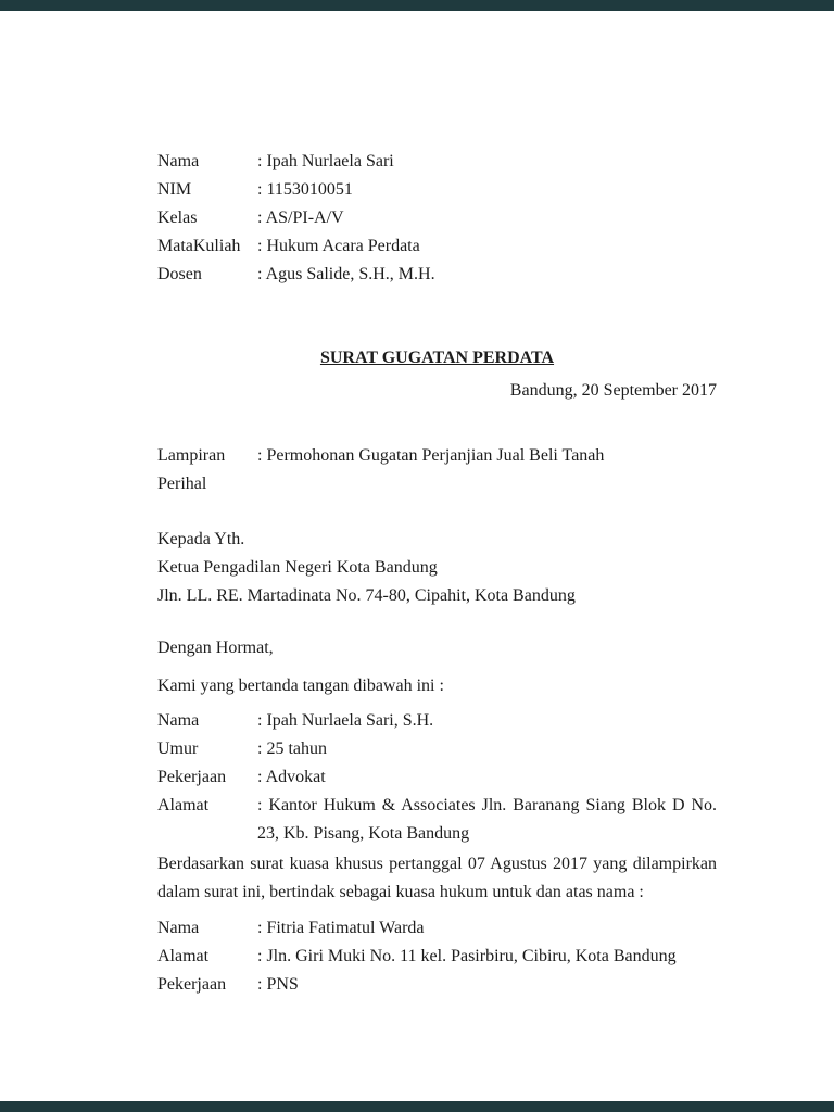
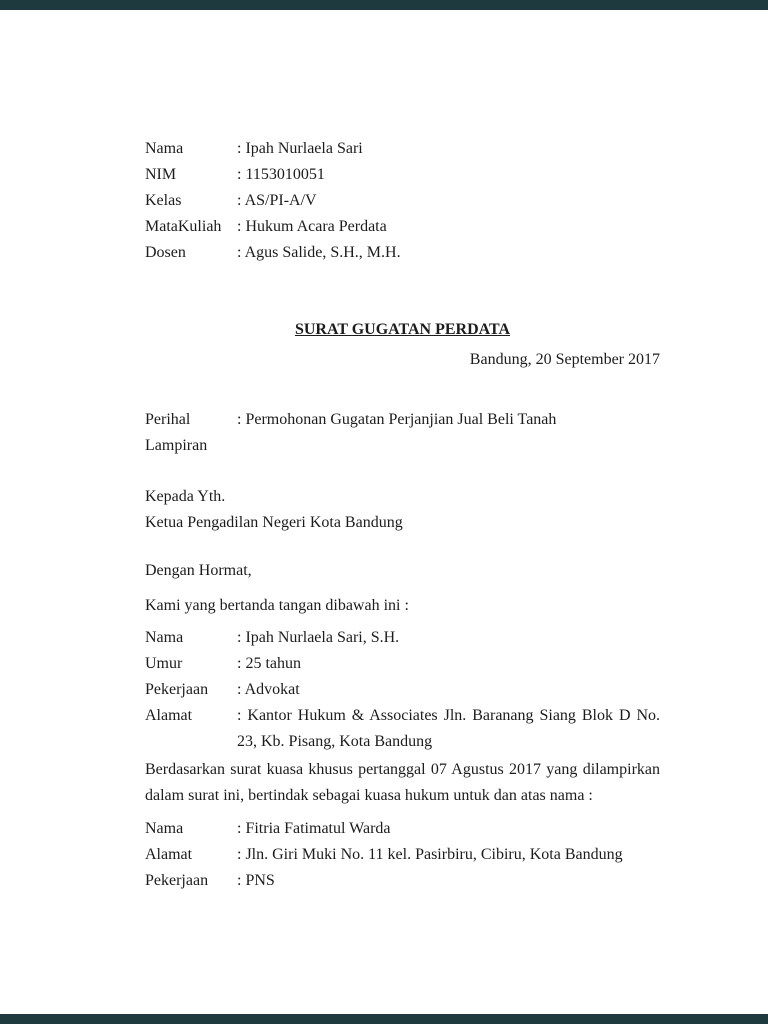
  Nama
  : Ipah Nurlaela Sari
  NIM
  : 1153010051
  Kelas
  : AS/PI-A/V
  MataKuliah
  : Hukum Acara Perdata
  Dosen
  : Agus Salide, S.H., M.H.
  SURAT GUGATAN PERDATA
  Bandung, 20 September 2017
- Lampiran
+ Perihal
  : Permohonan Gugatan Perjanjian Jual Beli Tanah
- Perihal
+ Lampiran
  Kepada Yth.
  Ketua Pengadilan Negeri Kota Bandung
- Jln. LL. RE. Martadinata No. 74-80, Cipahit, Kota Bandung
  Dengan Hormat,
  Kami yang bertanda tangan dibawah ini :
  Nama
  : Ipah Nurlaela Sari, S.H.
  Umur
  : 25 tahun
  Pekerjaan
  : Advokat
  Alamat
  : Kantor Hukum & Associates Jln. Baranang Siang Blok D No.
  23, Kb. Pisang, Kota Bandung
  Berdasarkan surat kuasa khusus pertanggal 07 Agustus 2017 yang dilampirkan
  dalam surat ini, bertindak sebagai kuasa hukum untuk dan atas nama :
  Nama
  : Fitria Fatimatul Warda
  Alamat
  : Jln. Giri Muki No. 11 kel. Pasirbiru, Cibiru, Kota Bandung
  Pekerjaan
  : PNS
